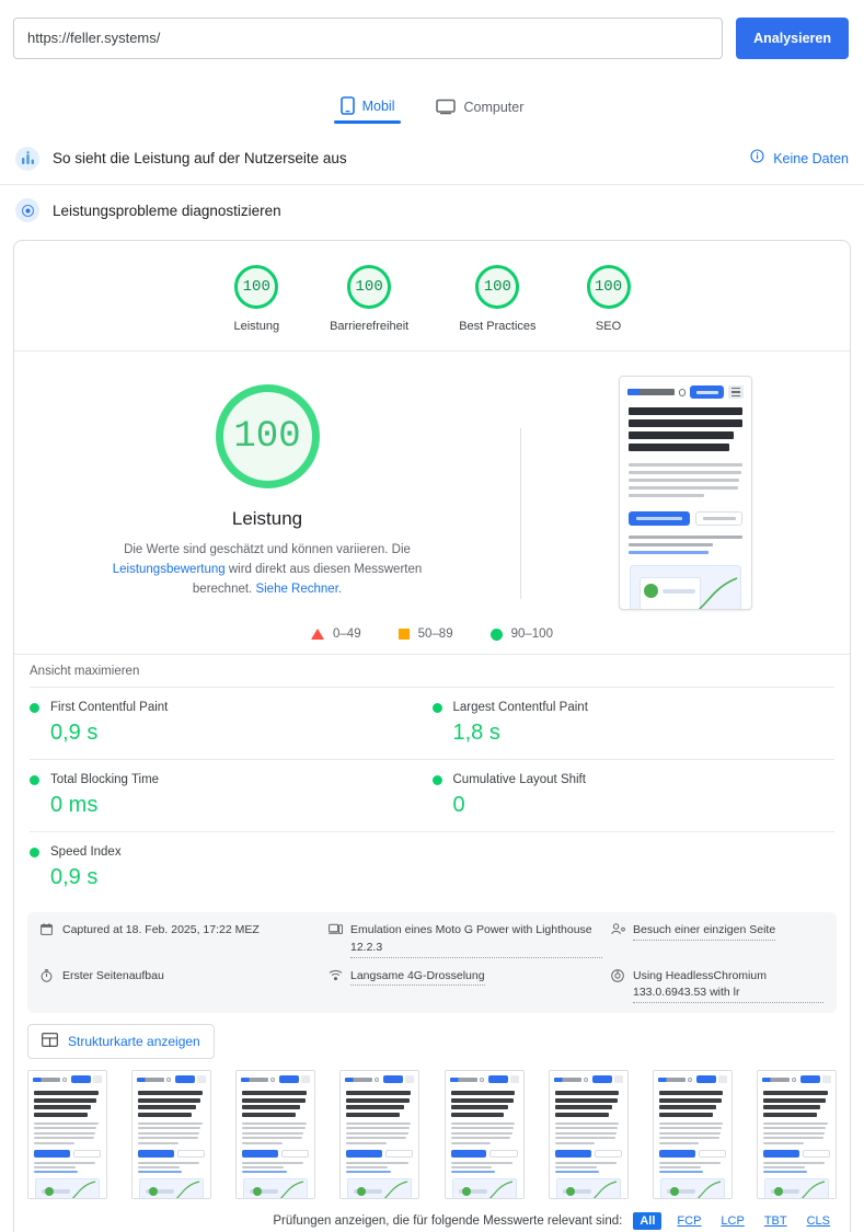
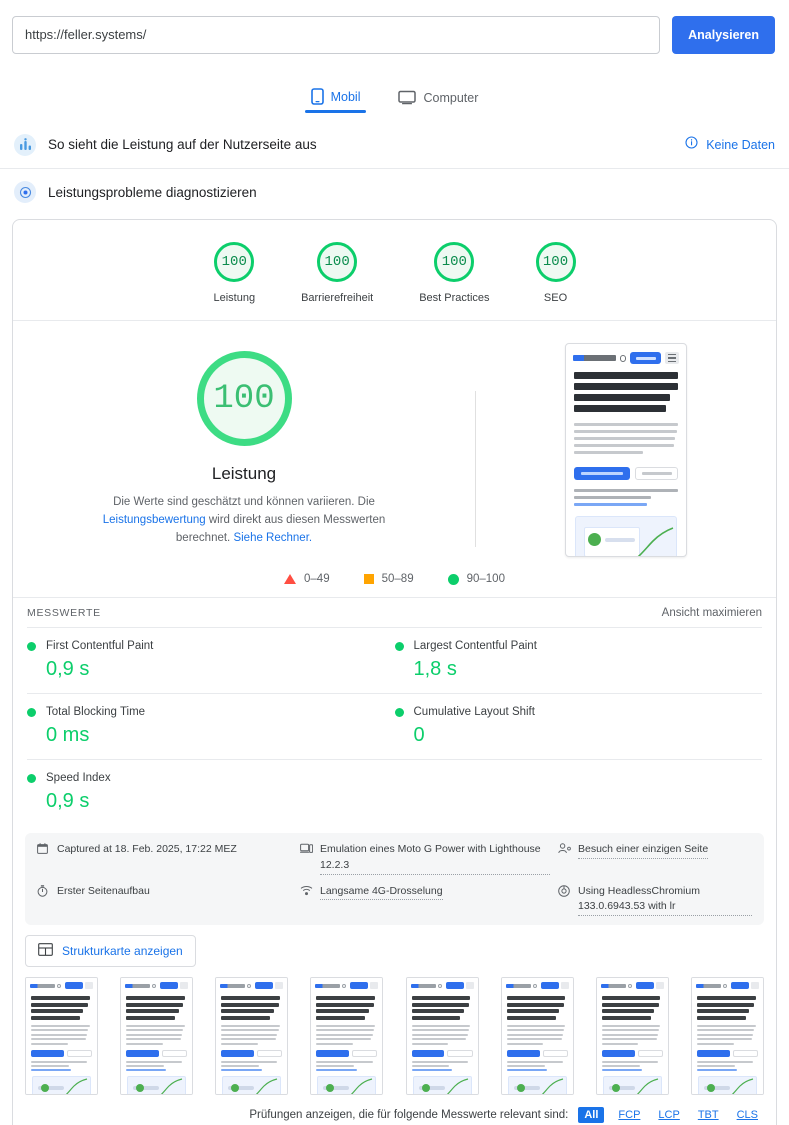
  https://feller.systems/
  Analysieren
  Mobil
  Computer
  So sieht die Leistung auf der Nutzerseite aus
  Keine Daten
  Leistungsprobleme diagnostizieren
  100
  Leistung
  100
  Barrierefreiheit
  100
  Best Practices
  100
  SEO
  100
  Leistung
  Die Werte sind geschätzt und können variieren. Die Leistungsbewertung wird direkt aus diesen Messwerten berechnet. Siehe Rechner.
  0–49
  50–89
  90–100
+ MESSWERTE
  Ansicht maximieren
  First Contentful Paint
  0,9 s
  Largest Contentful Paint
  1,8 s
  Total Blocking Time
  0 ms
  Cumulative Layout Shift
  0
  Speed Index
  0,9 s
  Captured at 18. Feb. 2025, 17:22 MEZ
  Emulation eines Moto G Power with Lighthouse 12.2.3
  Besuch einer einzigen Seite
  Erster Seitenaufbau
  Langsame 4G-Drosselung
  Using HeadlessChromium 133.0.6943.53 with lr
  Strukturkarte anzeigen
  Prüfungen anzeigen, die für folgende Messwerte relevant sind:
  All
  FCP
  LCP
  TBT
  CLS
